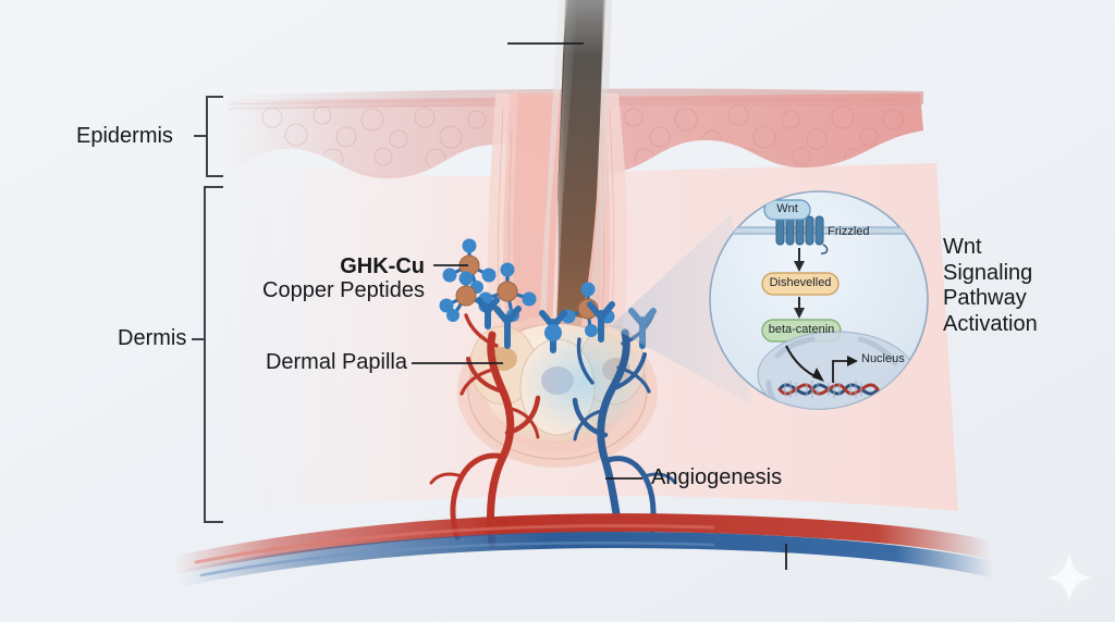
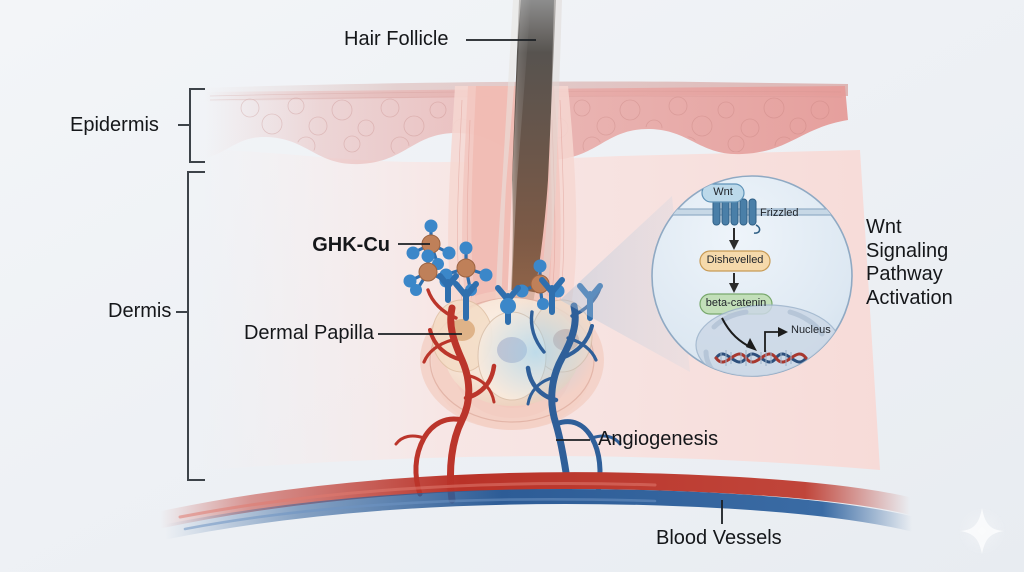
+ Hair Follicle
  Epidermis
  Dermis
  GHK-Cu
- Copper Peptides
  Dermal Papilla
  Angiogenesis
+ Blood Vessels
  Wnt
  Signaling
  Pathway
  Activation
  Wnt
  Frizzled
  Dishevelled
  beta-catenin
  Nucleus
